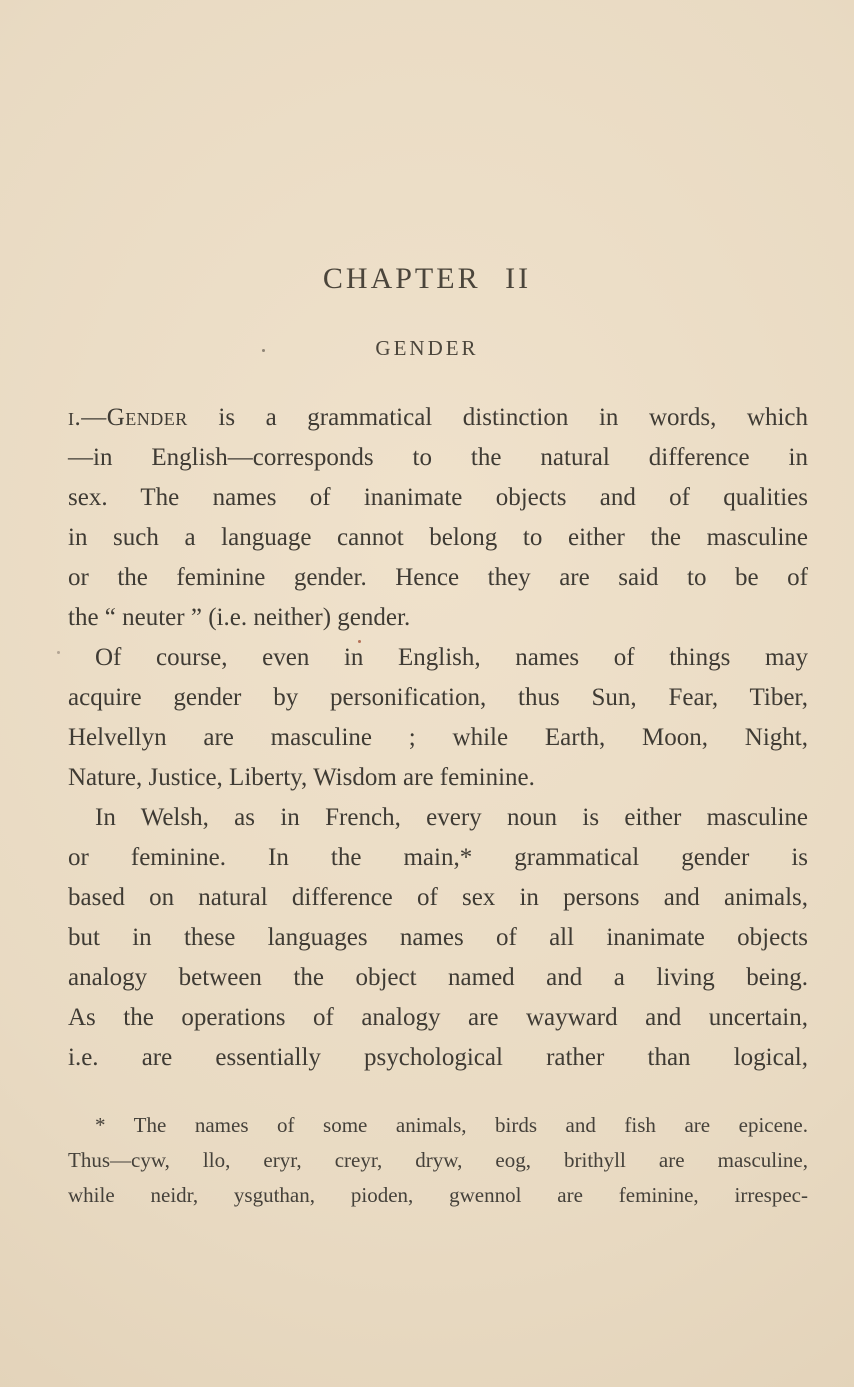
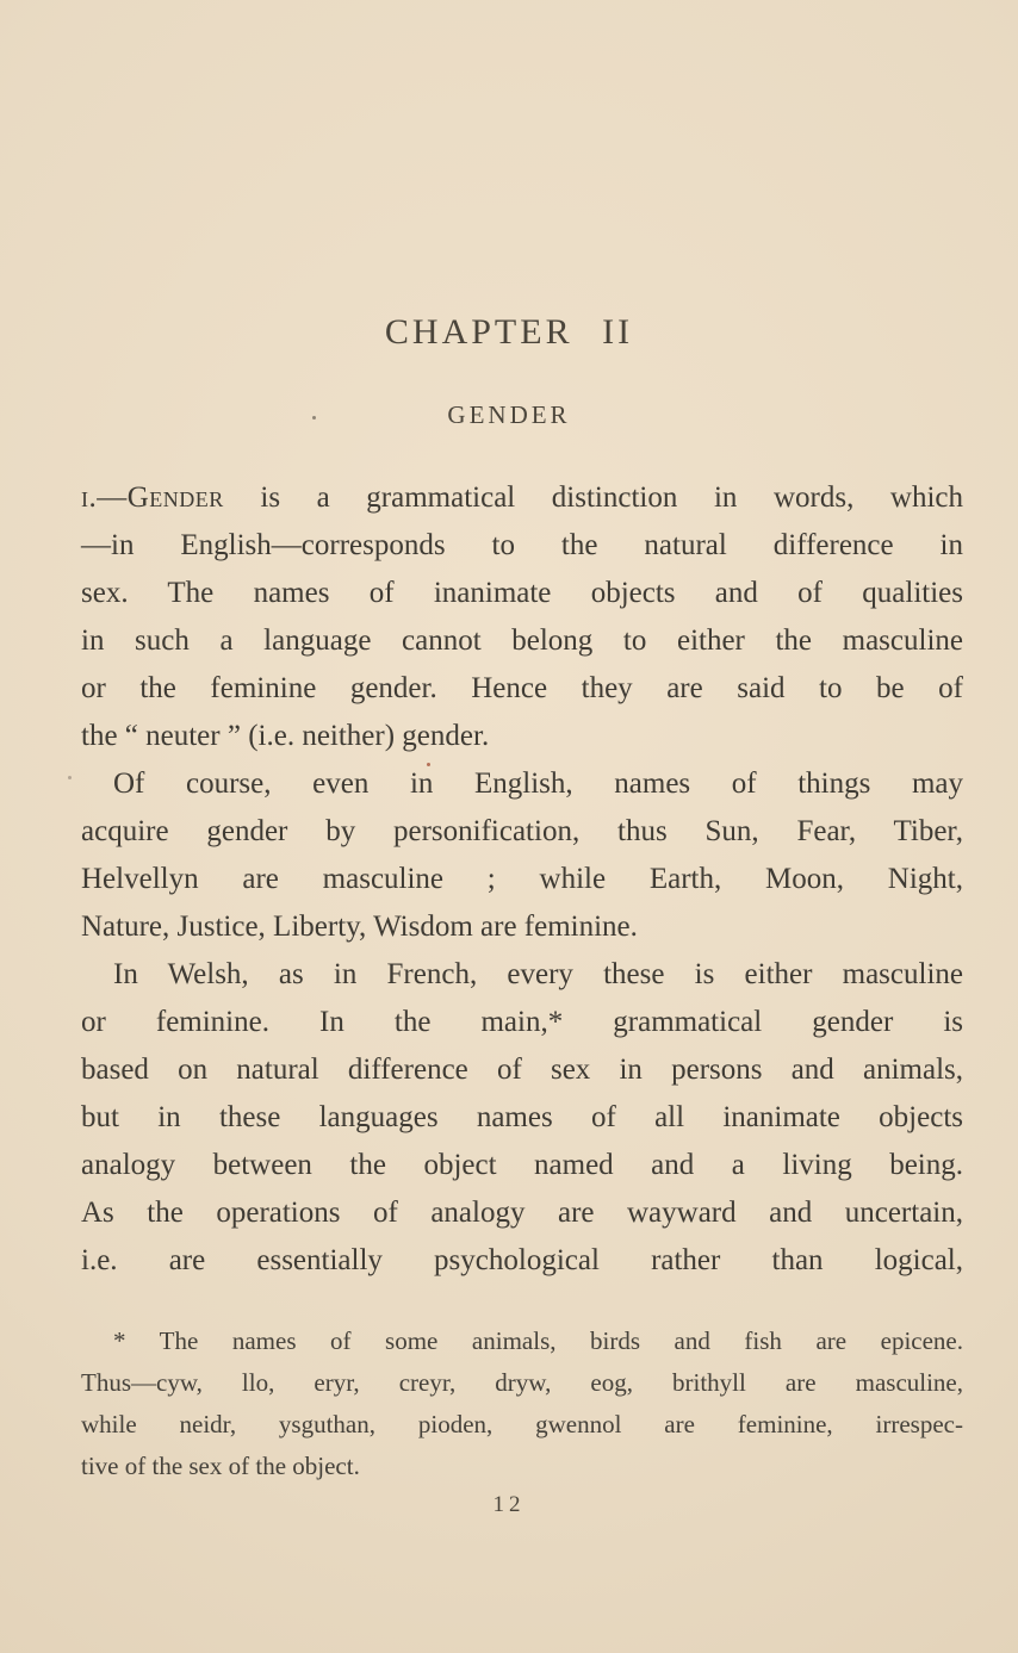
  CHAPTER II
  GENDER
  i.—Gender is a grammatical distinction in words, which
  —in English—corresponds to the natural difference in
  sex. The names of inanimate objects and of qualities
  in such a language cannot belong to either the masculine
  or the feminine gender. Hence they are said to be of
  the “ neuter ” (i.e. neither) gender.
  Of course, even in English, names of things may
  acquire gender by personification, thus Sun, Fear, Tiber,
  Helvellyn are masculine ; while Earth, Moon, Night,
  Nature, Justice, Liberty, Wisdom are feminine.
- In Welsh, as in French, every noun is either masculine
+ In Welsh, as in French, every these is either masculine
  or feminine. In the main,* grammatical gender is
  based on natural difference of sex in persons and animals,
  but in these languages names of all inanimate objects
  analogy between the object named and a living being.
  As the operations of analogy are wayward and uncertain,
  i.e. are essentially psychological rather than logical,
  * The names of some animals, birds and fish are epicene.
  Thus—cyw, llo, eryr, creyr, dryw, eog, brithyll are masculine,
  while neidr, ysguthan, pioden, gwennol are feminine, irrespec-
+ tive of the sex of the object.
+ 12
